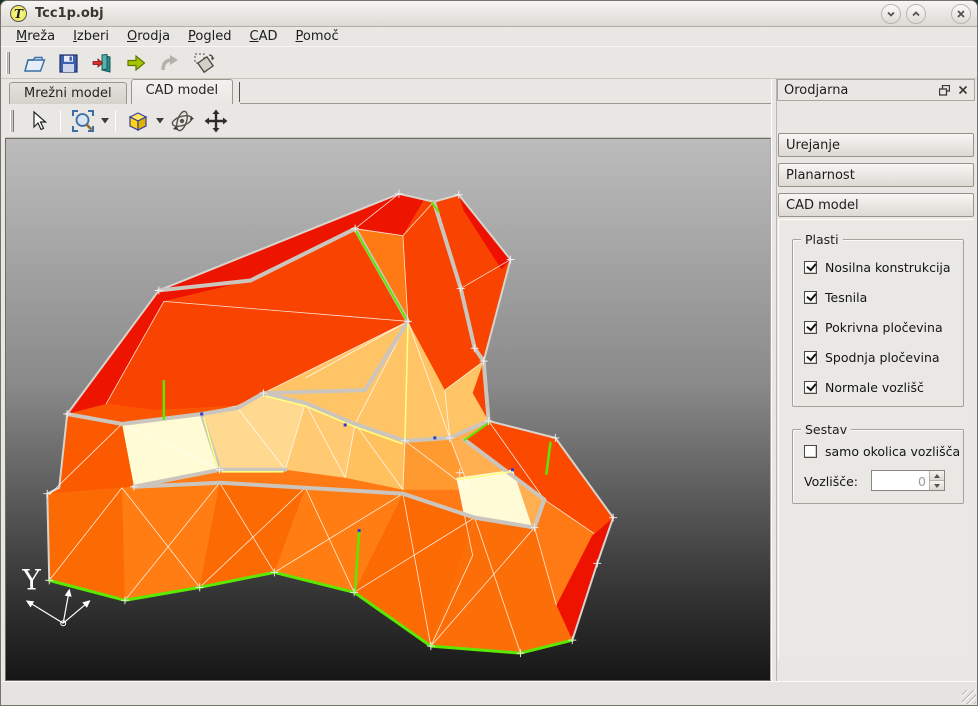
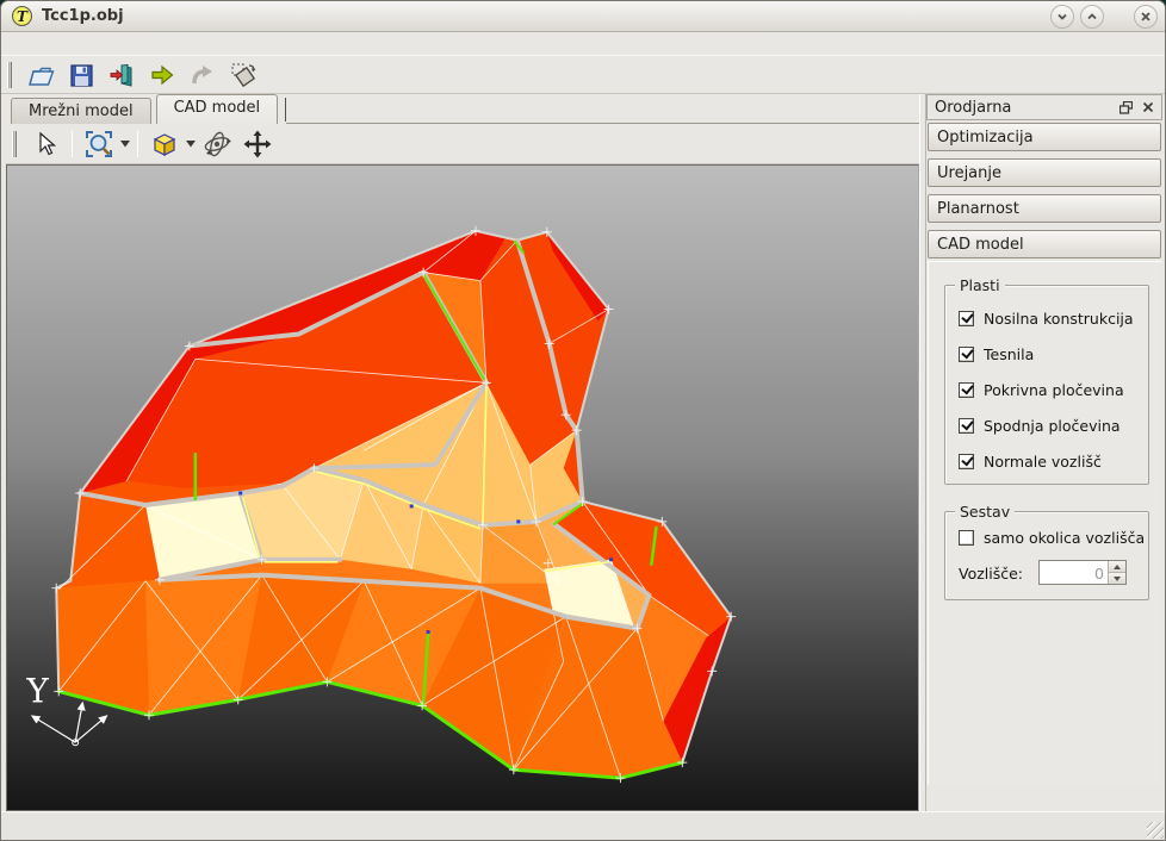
  T
  Tcc1p.obj
- Mreža
- Izberi
- Orodja
- Pogled
- CAD
- Pomoč
  Mrežni model
  CAD model
  Y
  Orodjarna
+ Optimizacija
  Urejanje
  Planarnost
  CAD model
  Plasti
  Nosilna konstrukcija
  Tesnila
  Pokrivna pločevina
  Spodnja pločevina
  Normale vozlišč
  Sestav
  samo okolica vozlišča
  Vozlišče:
  0
